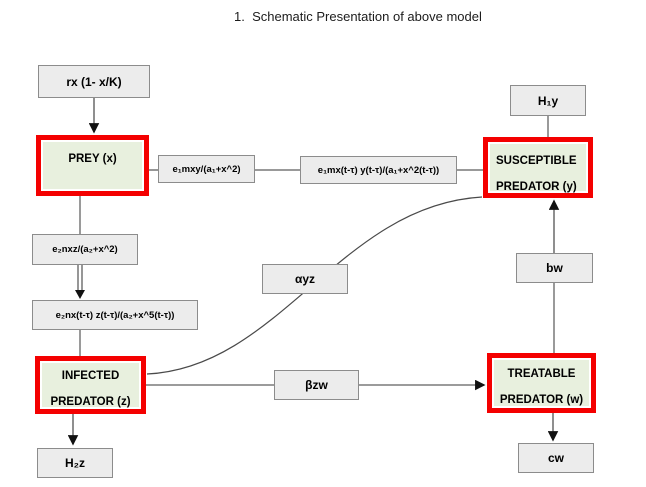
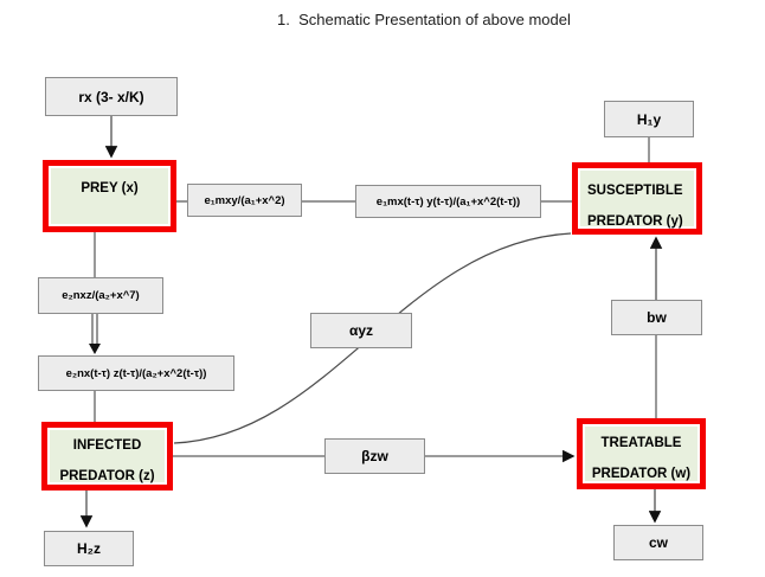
  1. Schematic Presentation of above model
- rx (1- x/K)
+ rx (3- x/K)
  e₁mxy/(a₁+x^2)
  e₁mx(t-τ) y(t-τ)/(a₁+x^2(t-τ))
  H₁y
- e₂nxz/(a₂+x^2)
+ e₂nxz/(a₂+x^7)
- e₂nx(t-τ) z(t-τ)/(a₂+x^5(t-τ))
+ e₂nx(t-τ) z(t-τ)/(a₂+x^2(t-τ))
  αyz
  bw
  βzw
  H₂z
  cw
  PREY (x)
  SUSCEPTIBLE
  PREDATOR (y)
  INFECTED
  PREDATOR (z)
  TREATABLE
  PREDATOR (w)
